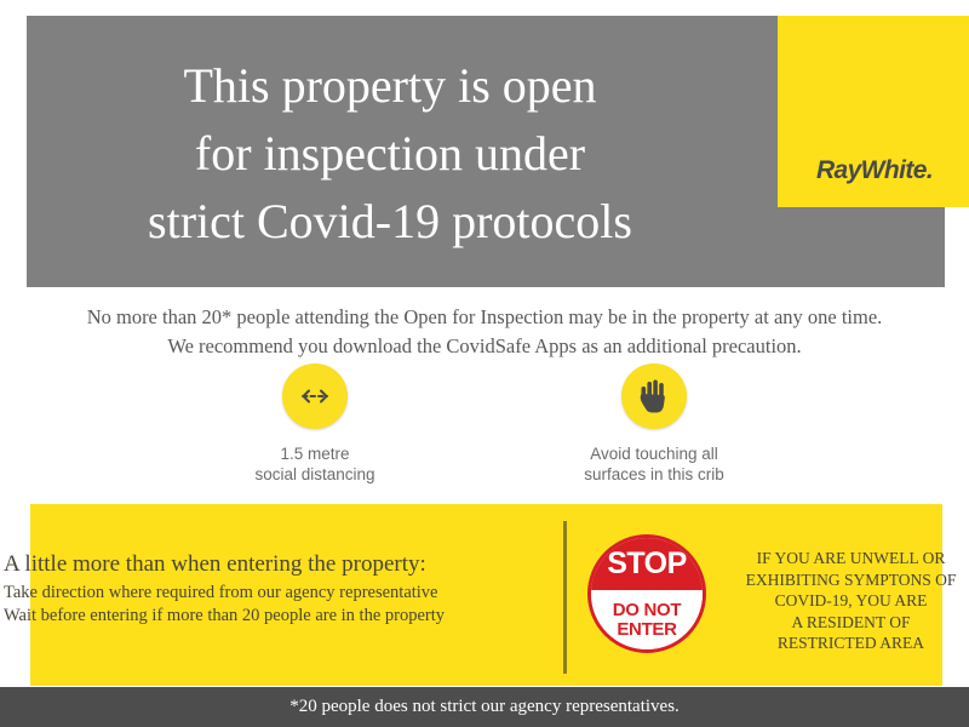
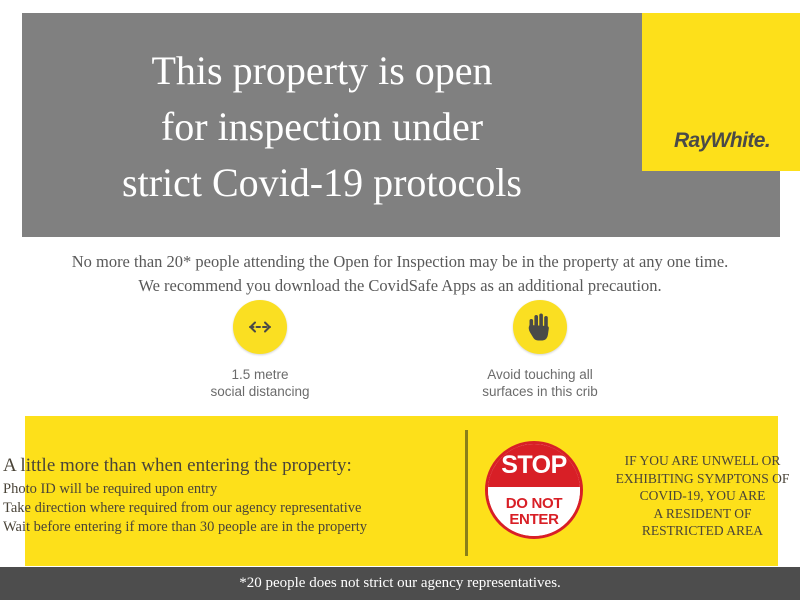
  This property is open
  for inspection under
  strict Covid-19 protocols
  RayWhite.
  No more than 20* people attending the Open for Inspection may be in the property at any one time.
  We recommend you download the CovidSafe Apps as an additional precaution.
  1.5 metre
  social distancing
  Avoid touching all
  surfaces in this crib
  A little more than when entering the property:
+ Photo ID will be required upon entry
  Take direction where required from our agency representative
- Wait before entering if more than 20 people are in the property
+ Wait before entering if more than 30 people are in the property
  STOP
  DO NOT
  ENTER
  IF YOU ARE UNWELL OR
  EXHIBITING SYMPTONS OF
  COVID-19, YOU ARE
  A RESIDENT OF
  RESTRICTED AREA
  *20 people does not strict our agency representatives.
